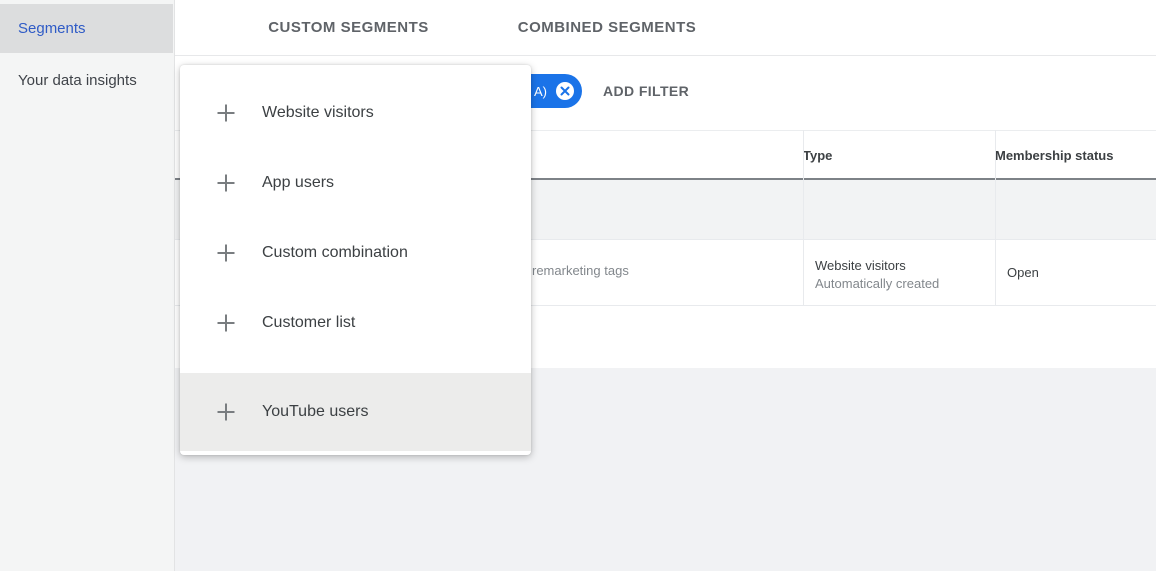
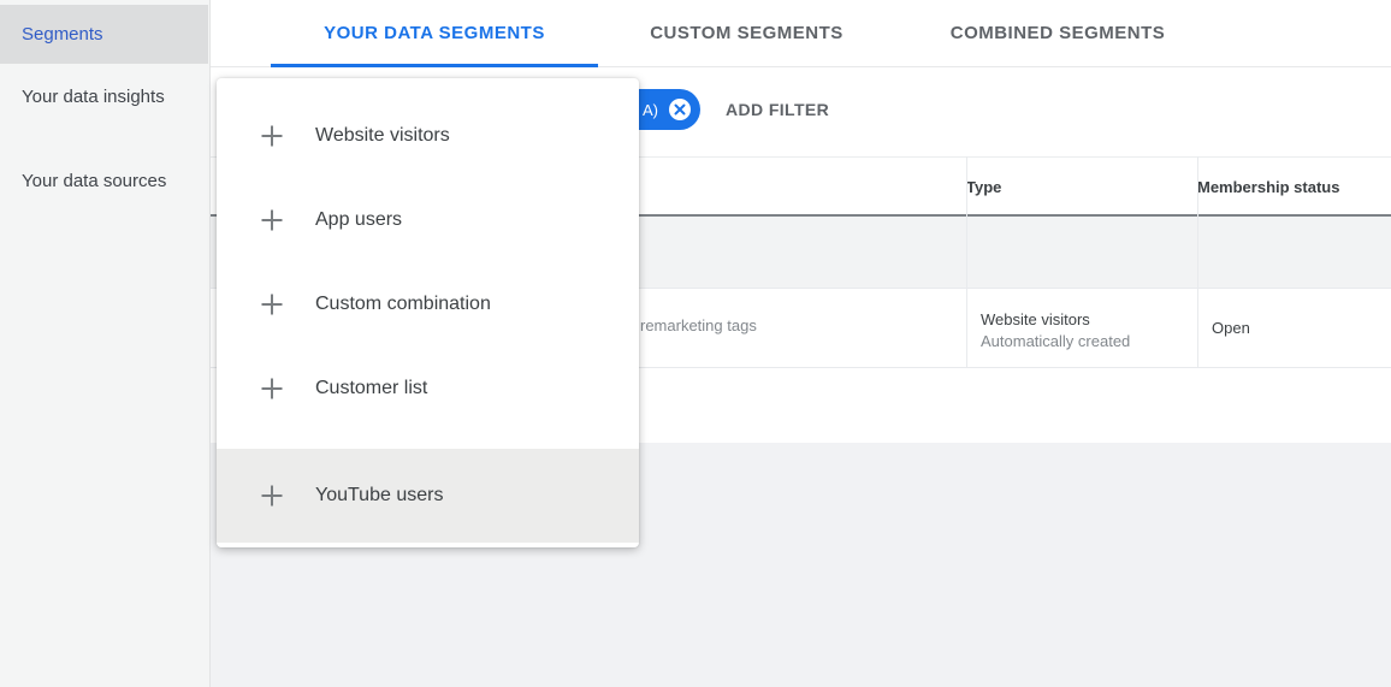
  Segments
  Your data insights
+ Your data sources
+ YOUR DATA SEGMENTS
  CUSTOM SEGMENTS
  COMBINED SEGMENTS
  A)
  ADD FILTER
  Type
  Membership status
  remarketing tags
  Website visitors
  Automatically created
  Open
  Website visitors
  App users
  Custom combination
  Customer list
  YouTube users
